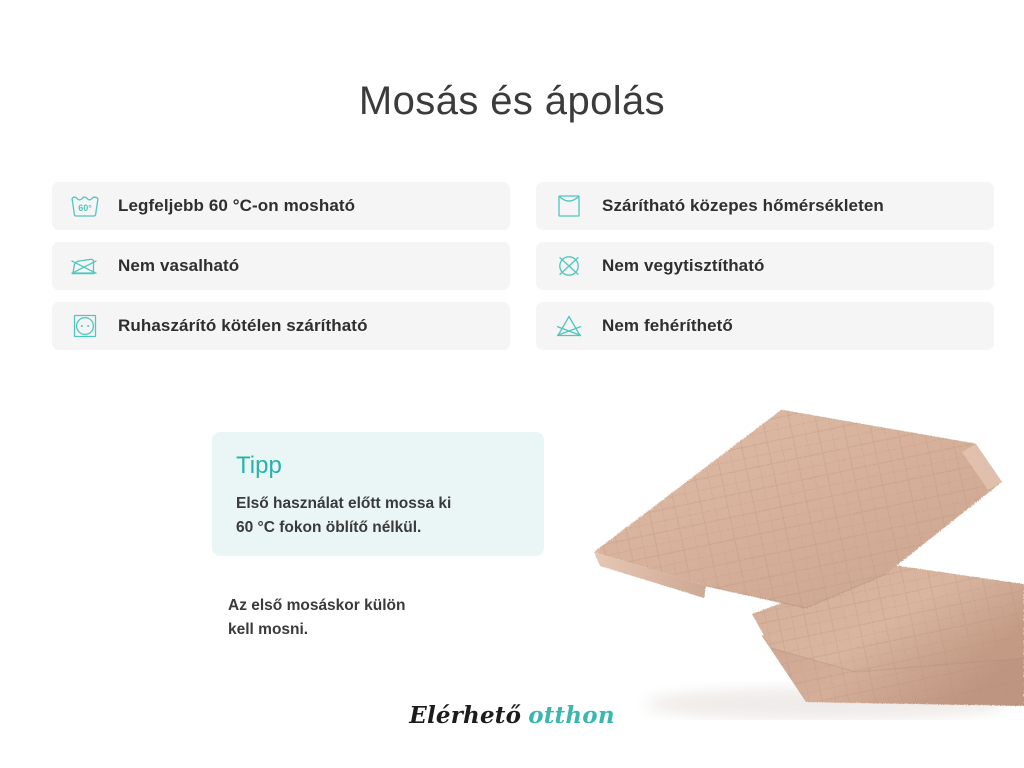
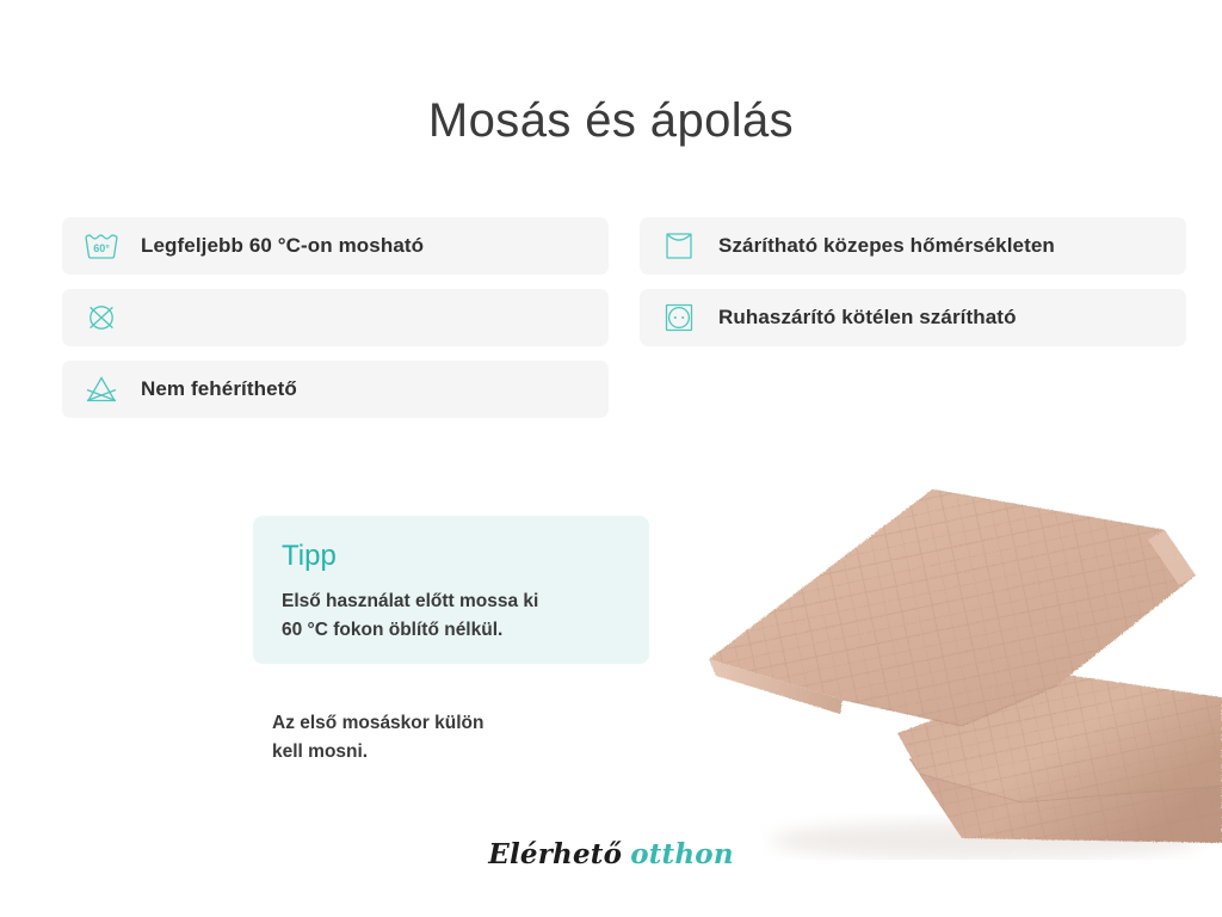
  Mosás és ápolás
  60°
  Legfeljebb 60 °C-on mosható
  Szárítható közepes hőmérsékleten
- Nem vasalható
- Nem vegytisztítható
  Ruhaszárító kötélen szárítható
  Nem fehéríthető
  Tipp
  Első használat előtt mossa ki
  60 °C fokon öblítő nélkül.
  Az első mosáskor külön
  kell mosni.
  Elérhető otthon
